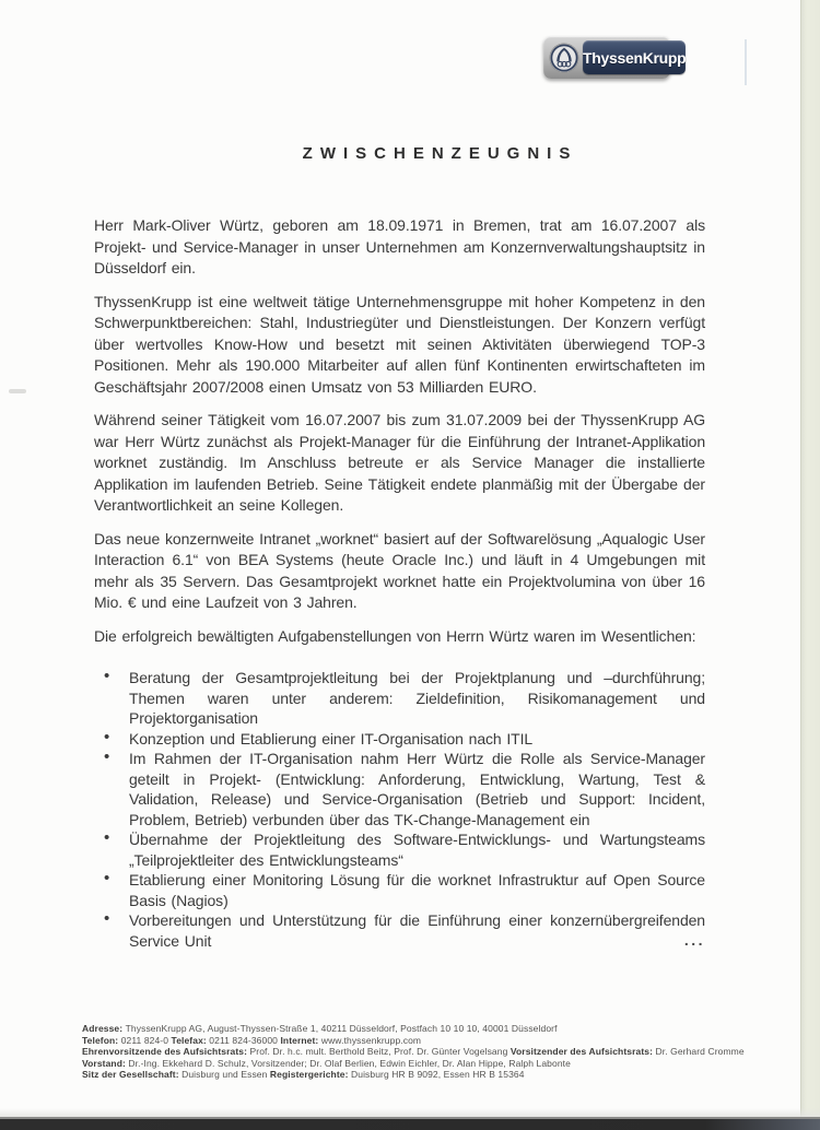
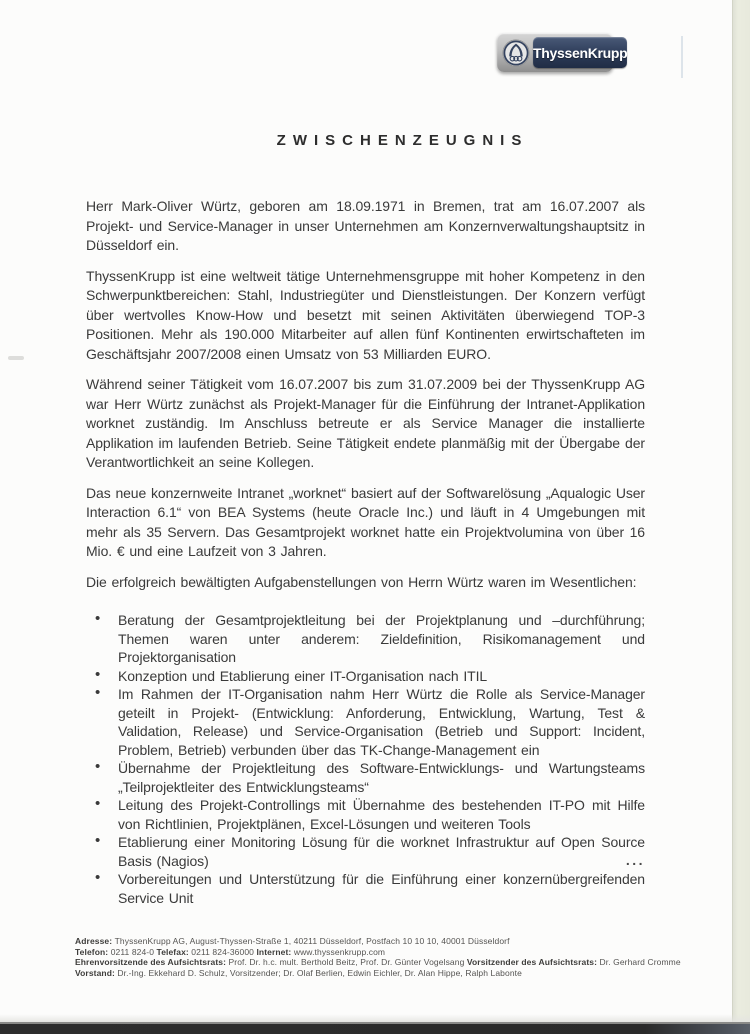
  ThyssenKrupp
  ZWISCHENZEUGNIS
  Herr Mark-Oliver Würtz, geboren am 18.09.1971 in Bremen, trat am 16.07.2007 als Projekt- und Service-Manager in unser Unternehmen am Konzernverwaltungshauptsitz in Düsseldorf ein.
  ThyssenKrupp ist eine weltweit tätige Unternehmensgruppe mit hoher Kompetenz in den Schwerpunktbereichen: Stahl, Industriegüter und Dienstleistungen. Der Konzern verfügt über wertvolles Know-How und besetzt mit seinen Aktivitäten überwiegend TOP-3 Positionen. Mehr als 190.000 Mitarbeiter auf allen fünf Kontinenten erwirtschafteten im Geschäftsjahr 2007/2008 einen Umsatz von 53 Milliarden EURO.
  Während seiner Tätigkeit vom 16.07.2007 bis zum 31.07.2009 bei der ThyssenKrupp AG war Herr Würtz zunächst als Projekt-Manager für die Einführung der Intranet-Applikation worknet zuständig. Im Anschluss betreute er als Service Manager die installierte Applikation im laufenden Betrieb. Seine Tätigkeit endete planmäßig mit der Übergabe der Verantwortlichkeit an seine Kollegen.
  Das neue konzernweite Intranet „worknet“ basiert auf der Softwarelösung „Aqualogic User Interaction 6.1“ von BEA Systems (heute Oracle Inc.) und läuft in 4 Umgebungen mit mehr als 35 Servern. Das Gesamtprojekt worknet hatte ein Projektvolumina von über 16 Mio. € und eine Laufzeit von 3 Jahren.
  Die erfolgreich bewältigten Aufgabenstellungen von Herrn Würtz waren im Wesentlichen:
  Beratung der Gesamtprojektleitung bei der Projektplanung und –durchführung; Themen waren unter anderem: Zieldefinition, Risikomanagement und Projektorganisation
  Konzeption und Etablierung einer IT-Organisation nach ITIL
  Im Rahmen der IT-Organisation nahm Herr Würtz die Rolle als Service-Manager geteilt in Projekt- (Entwicklung: Anforderung, Entwicklung, Wartung, Test & Validation, Release) und Service-Organisation (Betrieb und Support: Incident, Problem, Betrieb) verbunden über das TK-Change-Management ein
  Übernahme der Projektleitung des Software-Entwicklungs- und Wartungsteams „Teilprojektleiter des Entwicklungsteams“
+ Leitung des Projekt-Controllings mit Übernahme des bestehenden IT-PO mit Hilfe von Richtlinien, Projektplänen, Excel-Lösungen und weiteren Tools
  Etablierung einer Monitoring Lösung für die worknet Infrastruktur auf Open Source Basis (Nagios)
  Vorbereitungen und Unterstützung für die Einführung einer konzernübergreifenden Service Unit
  ...
  Adresse: ThyssenKrupp AG, August-Thyssen-Straße 1, 40211 Düsseldorf, Postfach 10 10 10, 40001 Düsseldorf
  Telefon: 0211 824-0 Telefax: 0211 824-36000 Internet: www.thyssenkrupp.com
  Ehrenvorsitzende des Aufsichtsrats: Prof. Dr. h.c. mult. Berthold Beitz, Prof. Dr. Günter Vogelsang Vorsitzender des Aufsichtsrats: Dr. Gerhard Cromme
  Vorstand: Dr.-Ing. Ekkehard D. Schulz, Vorsitzender; Dr. Olaf Berlien, Edwin Eichler, Dr. Alan Hippe, Ralph Labonte
- Sitz der Gesellschaft: Duisburg und Essen Registergerichte: Duisburg HR B 9092, Essen HR B 15364
